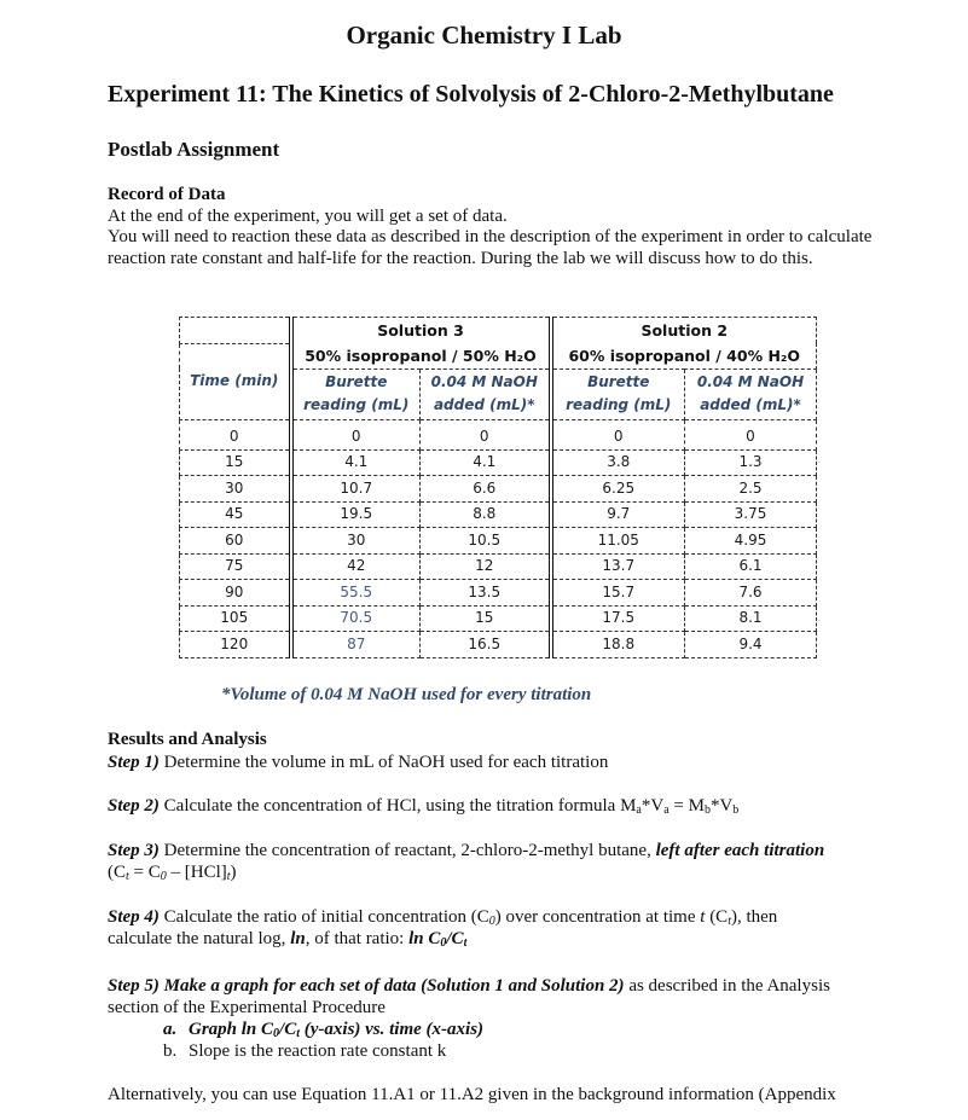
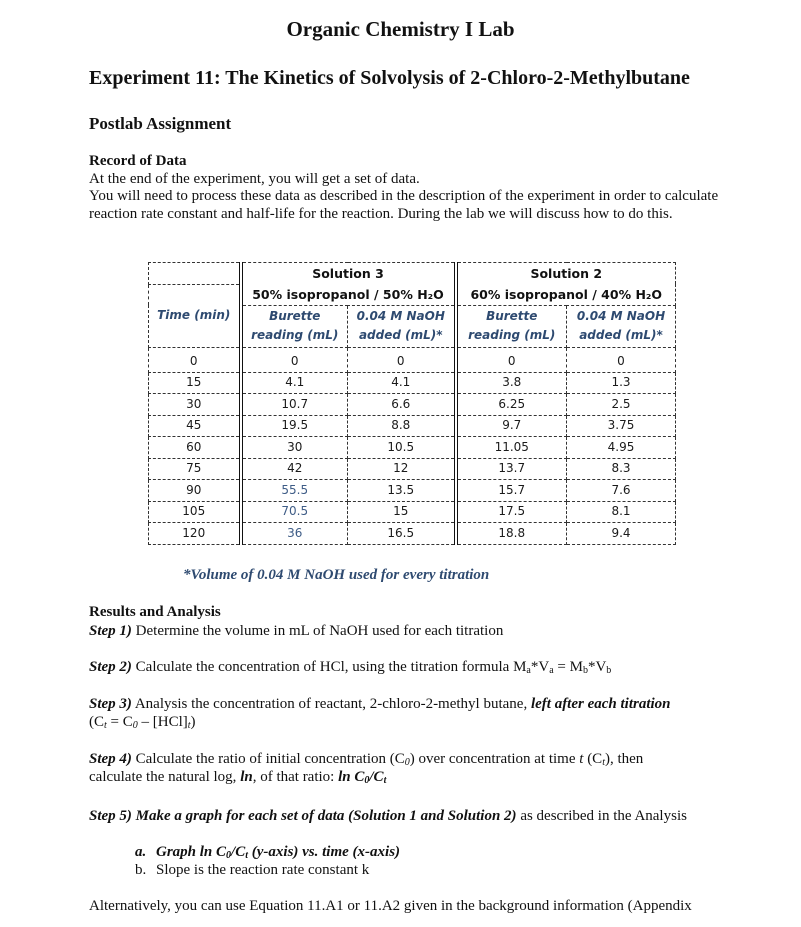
  Organic Chemistry I Lab
  Experiment 11: The Kinetics of Solvolysis of 2-Chloro-2-Methylbutane
  Postlab Assignment
  Record of Data
  At the end of the experiment, you will get a set of data.
- You will need to reaction these data as described in the description of the experiment in order to calculate reaction rate constant and half-life for the reaction. During the lab we will discuss how to do this.
+ You will need to process these data as described in the description of the experiment in order to calculate reaction rate constant and half-life for the reaction. During the lab we will discuss how to do this.
  	Solution 3	Solution 2
  Time (min)	50% isopropanol / 50% H₂O	60% isopropanol / 40% H₂O
  Burette reading (mL)	0.04 M NaOH added (mL)*	Burette reading (mL)	0.04 M NaOH added (mL)*
  0	0	0	0	0
  15	4.1	4.1	3.8	1.3
  30	10.7	6.6	6.25	2.5
  45	19.5	8.8	9.7	3.75
  60	30	10.5	11.05	4.95
- 75	42	12	13.7	6.1
+ 75	42	12	13.7	8.3
  90	55.5	13.5	15.7	7.6
  105	70.5	15	17.5	8.1
- 120	87	16.5	18.8	9.4
+ 120	36	16.5	18.8	9.4
  *Volume of 0.04 M NaOH used for every titration
  Results and Analysis
  Step 1) Determine the volume in mL of NaOH used for each titration
  Step 2) Calculate the concentration of HCl, using the titration formula Ma*Va = Mb*Vb
- Step 3) Determine the concentration of reactant, 2-chloro-2-methyl butane, left after each titration
+ Step 3) Analysis the concentration of reactant, 2-chloro-2-methyl butane, left after each titration
  (Ct = C0 – [HCl]t)
  Step 4) Calculate the ratio of initial concentration (C0) over concentration at time t (Ct), then
  calculate the natural log, ln, of that ratio: ln C0/Ct
  Step 5) Make a graph for each set of data (Solution 1 and Solution 2) as described in the Analysis
- section of the Experimental Procedure
  a. Graph ln C0/Ct (y-axis) vs. time (x-axis)
  b. Slope is the reaction rate constant k
  Alternatively, you can use Equation 11.A1 or 11.A2 given in the background information (Appendix
